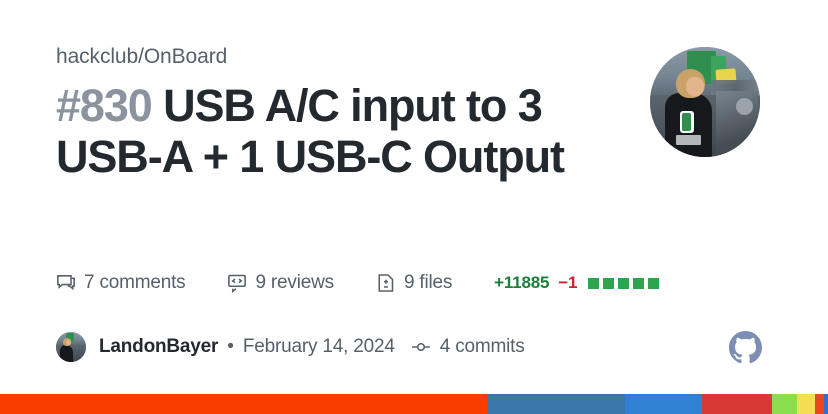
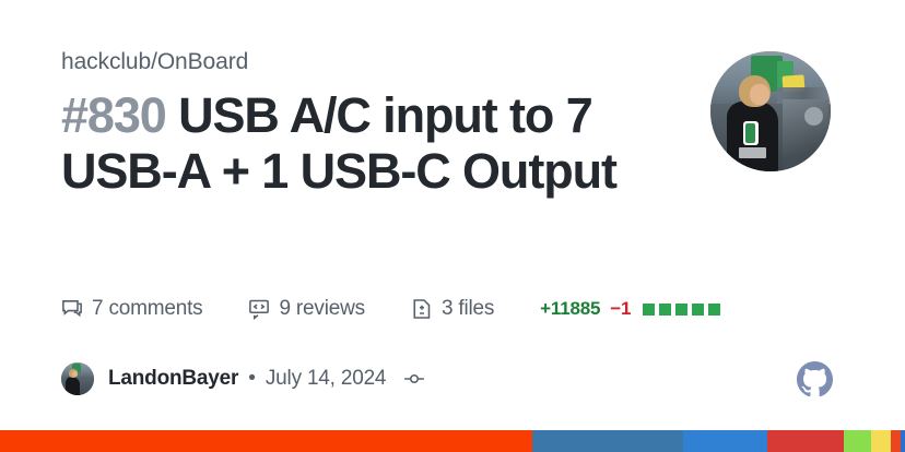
  hackclub/OnBoard
- #830 USB A/C input to 3 USB-A + 1 USB-C Output
+ #830 USB A/C input to 7 USB-A + 1 USB-C Output
  7 comments
  9 reviews
- 9 files
+ 3 files
  +11885
  −1
  LandonBayer
  •
- February 14, 2024
+ July 14, 2024
- 4 commits
